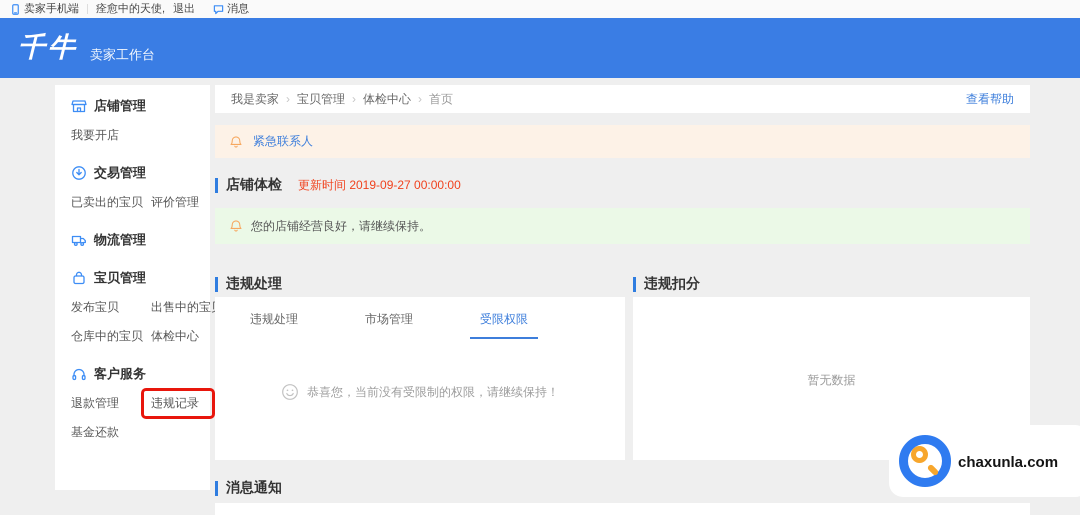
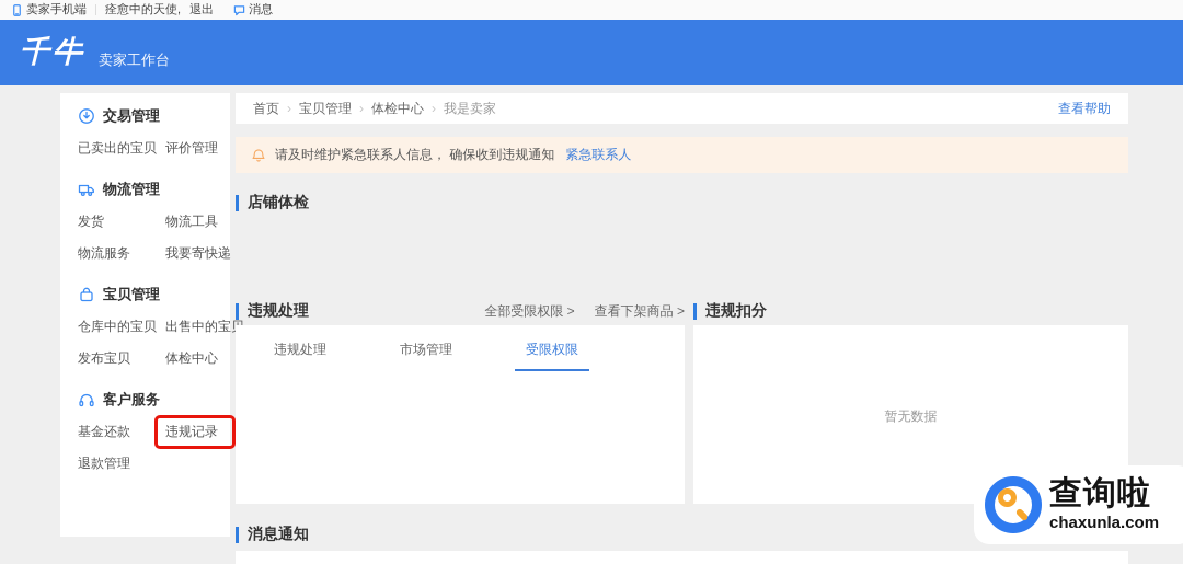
  卖家手机端
  痊愈中的天使,
  退出
  消息
  千牛
  卖家工作台
- 店铺管理
- 我要开店
  交易管理
  已卖出的宝贝
  评价管理
  物流管理
+ 发货
+ 物流工具
+ 物流服务
+ 我要寄快递
  宝贝管理
- 发布宝贝
+ 仓库中的宝贝
  出售中的宝
- 仓库中的宝贝
+ 发布宝贝
  体检中心
  客户服务
- 退款管理
+ 基金还款
  违规记录
- 基金还款
+ 退款管理
- 我是卖家
+ 首页
  ›
  宝贝管理
  ›
  体检中心
  ›
- 首页
+ 我是卖家
  查看帮助
+ 请及时维护紧急联系人信息， 确保收到违规通知
  紧急联系人
  店铺体检
- 更新时间 2019-09-27 00:00:00
- 您的店铺经营良好，请继续保持。
  违规处理
+ 全部受限权限 >
+ 查看下架商品 >
  违规处理
  市场管理
  受限权限
- 恭喜您，当前没有受限制的权限，请继续保持！
  违规扣分
  暂无数据
  消息通知
+ 查询啦
  chaxunla.com
